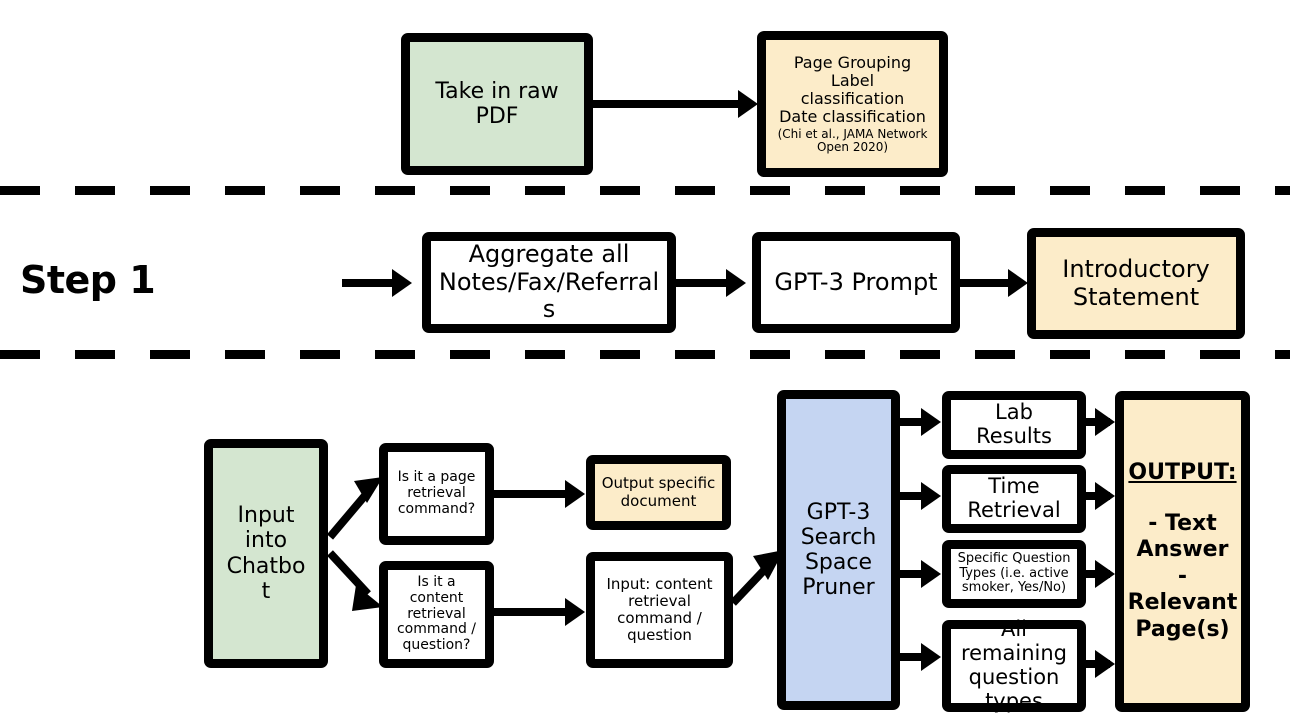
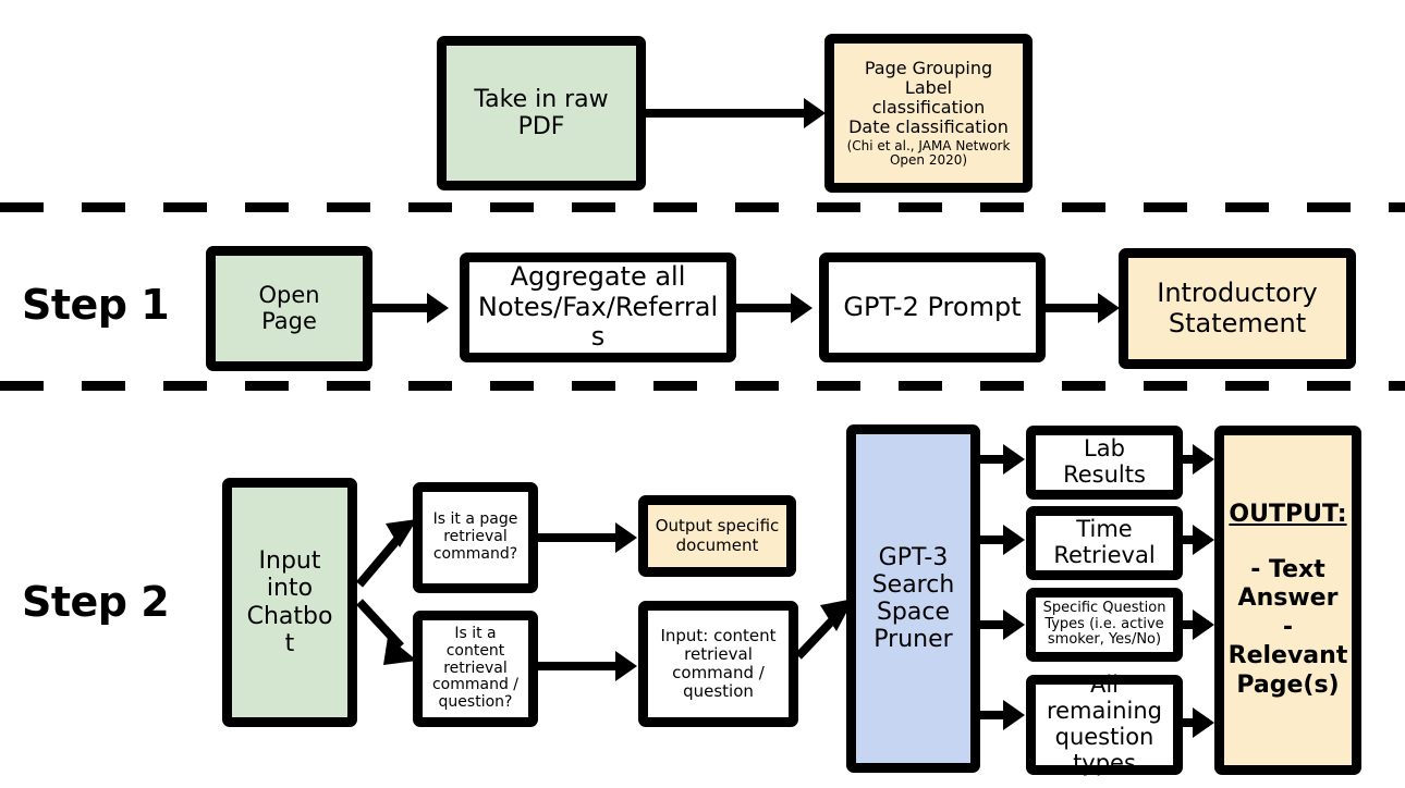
  Take in raw
  PDF
  Page Grouping
  Label
  classification
  Date classification
  (Chi et al., JAMA Network Open 2020)
  Step 1
+ Open
+ Page
  Aggregate all
  Notes/Fax/Referral
  s
- GPT-3 Prompt
+ GPT-2 Prompt
  Introductory
  Statement
+ Step 2
  Input
  into
  Chatbo
  t
  Is it a page
  retrieval
  command?
  Output specific
  document
  Is it a
  content
  retrieval
  command /
  question?
  Input: content
  retrieval
  command /
  question
  GPT-3
  Search
  Space
  Pruner
  Lab
  Results
  Time
  Retrieval
  Specific Question
  Types (i.e. active
  smoker, Yes/No)
  All remaining
  question
  types
  OUTPUT:
  - Text
  Answer
  -
  Relevant
  Page(s)
